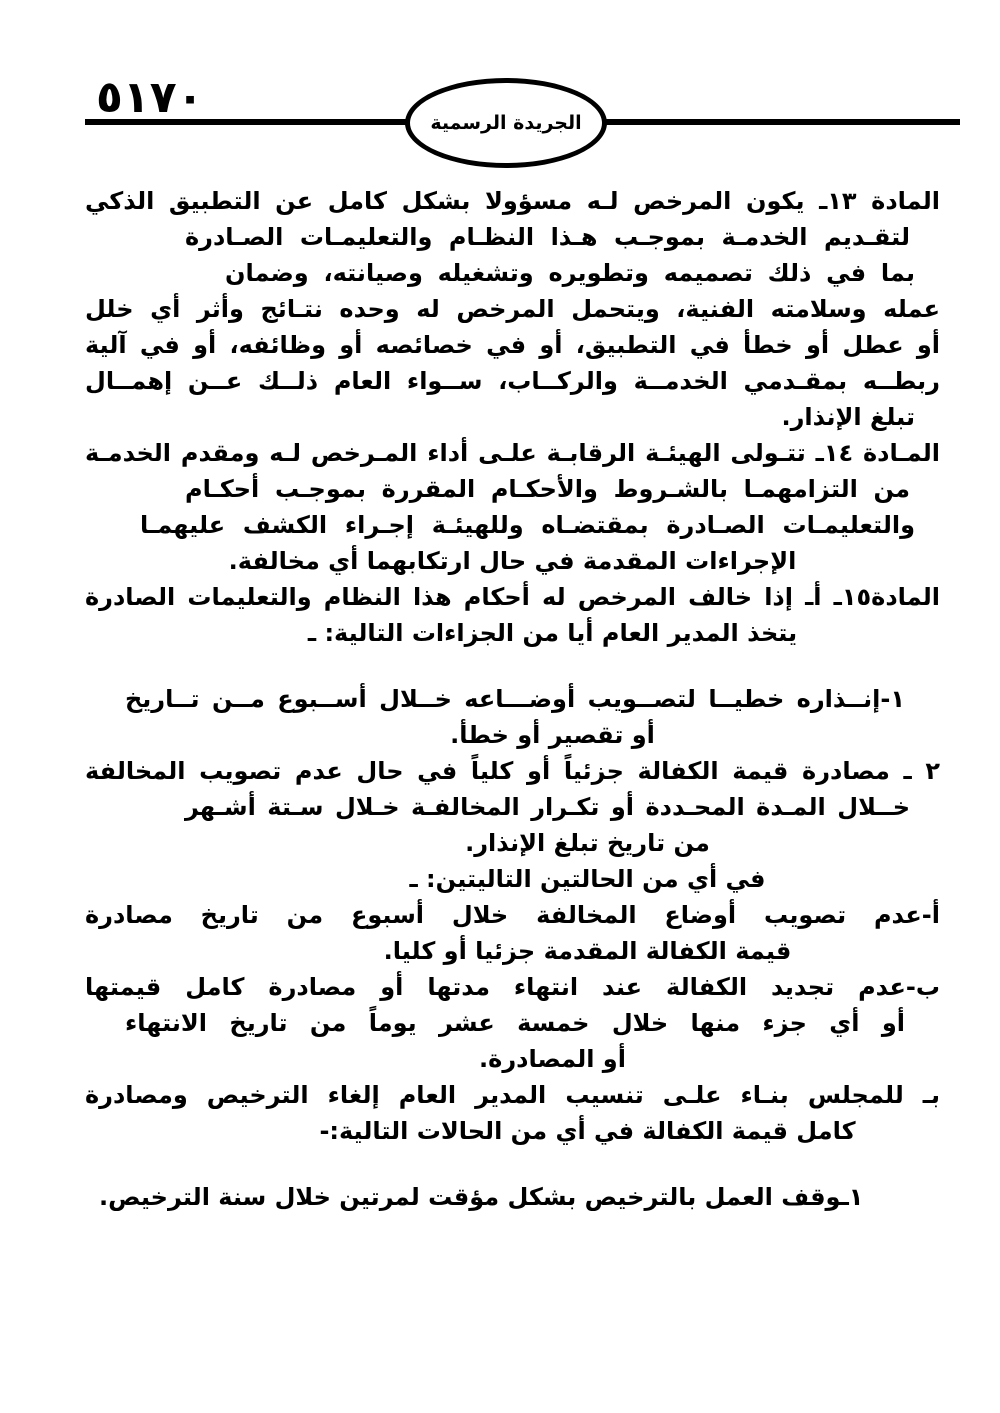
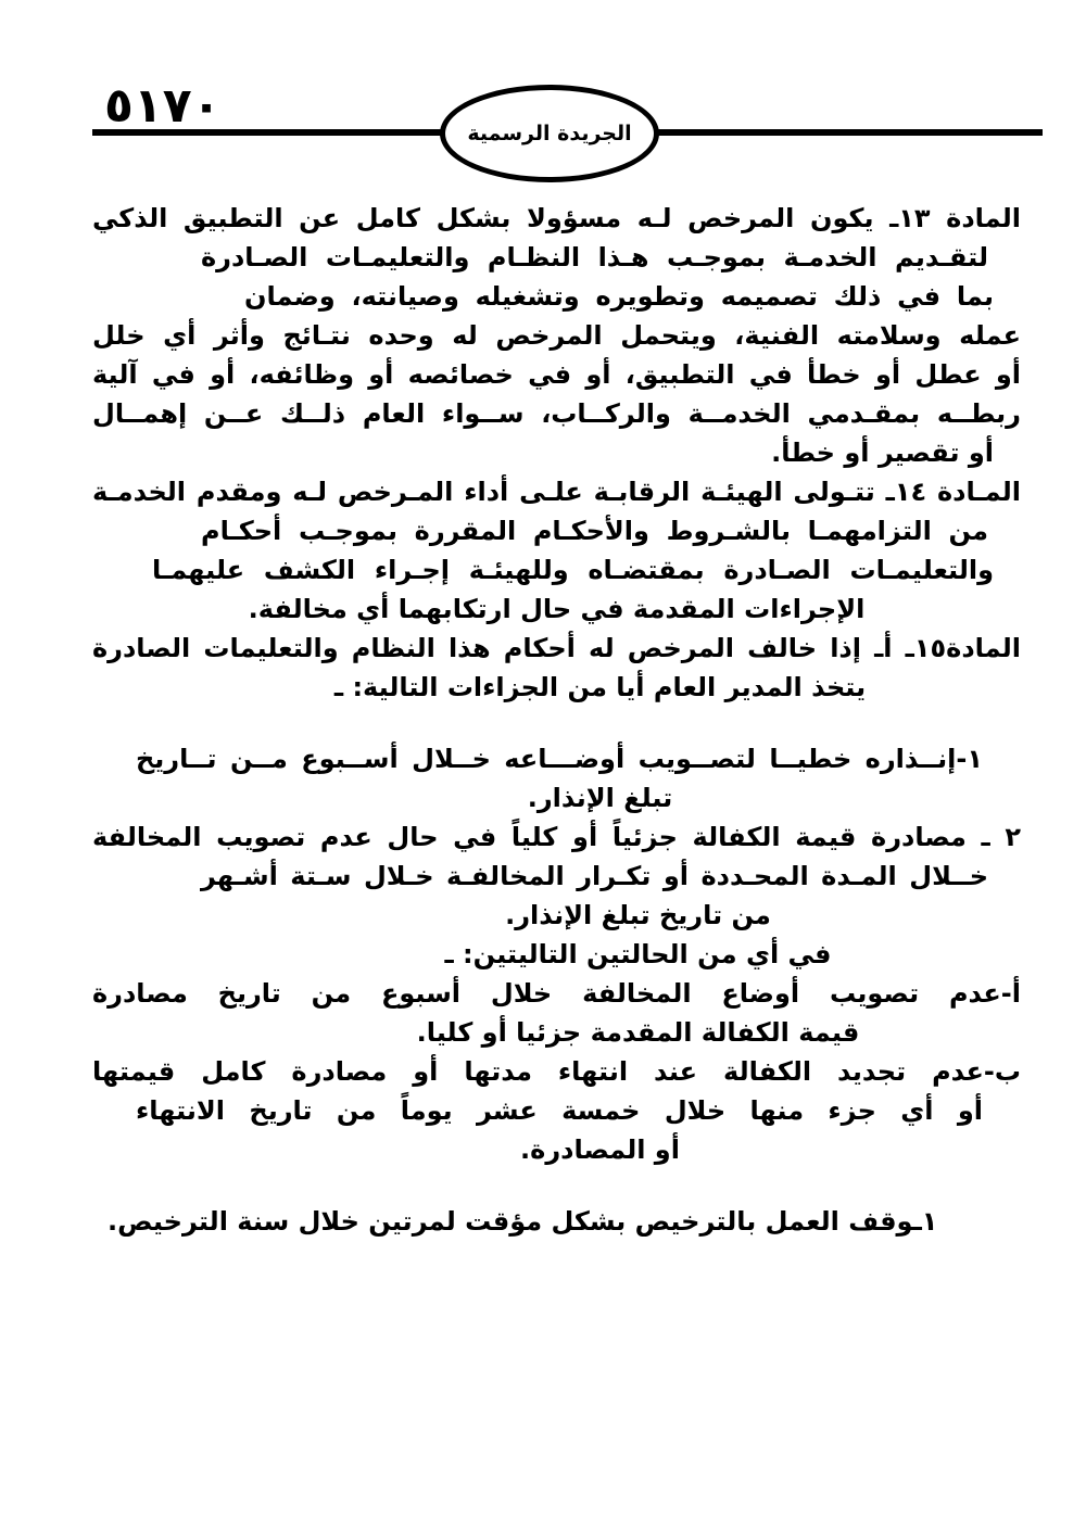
  ٥١٧٠
  الجريدة الرسمية
  المادة ١٣ـ يكون المرخص لـه مسؤولا بشكل كامل عن التطبيق الذكي
  لتقـديم الخدمـة بموجـب هـذا النظـام والتعليمـات الصـادرة
  بما في ذلك تصميمه وتطويره وتشغيله وصيانته، وضمان
  عمله وسلامته الفنية، ويتحمل المرخص له وحده نتـائج وأثر أي خلل
  أو عطل أو خطأ في التطبيق، أو في خصائصه أو وظائفه، أو في آلية
  ربطــه بمقـدمي الخدمــة والركــاب، ســواء العام ذلــك عــن إهمــال
- تبلغ الإنذار.
+ أو تقصير أو خطأ.
  المـادة ١٤ـ تتـولى الهيئـة الرقابـة علـى أداء المـرخص لـه ومقدم الخدمـة
  من التزامهمـا بالشـروط والأحكـام المقررة بموجـب أحكـام
  والتعليمـات الصـادرة بمقتضـاه وللهيئـة إجـراء الكشف عليهمـا
  الإجراءات المقدمة في حال ارتكابهما أي مخالفة.
  المادة١٥ـ أـ إذا خالف المرخص له أحكام هذا النظام والتعليمات الصادرة
  يتخذ المدير العام أيا من الجزاءات التالية: ـ
  ١-إنــذاره خطيــا لتصــويب أوضـــاعه خــلال أســبوع مــن تــاريخ
- أو تقصير أو خطأ.
+ تبلغ الإنذار.
  ٢ ـ مصادرة قيمة الكفالة جزئياً أو كلياً في حال عدم تصويب المخالفة
  خــلال المـدة المحـددة أو تكـرار المخالفـة خـلال سـتة أشـهر
  من تاريخ تبلغ الإنذار.
  في أي من الحالتين التاليتين: ـ
  أ-عدم تصويب أوضاع المخالفة خلال أسبوع من تاريخ مصادرة
  قيمة الكفالة المقدمة جزئيا أو كليا.
  ب-عدم تجديد الكفالة عند انتهاء مدتها أو مصادرة كامل قيمتها
  أو أي جزء منها خلال خمسة عشر يوماً من تاريخ الانتهاء
  أو المصادرة.
- بـ للمجلس بنـاء علـى تنسيب المدير العام إلغاء الترخيص ومصادرة
- كامل قيمة الكفالة في أي من الحالات التالية:-
  ١ـوقف العمل بالترخيص بشكل مؤقت لمرتين خلال سنة الترخيص.
